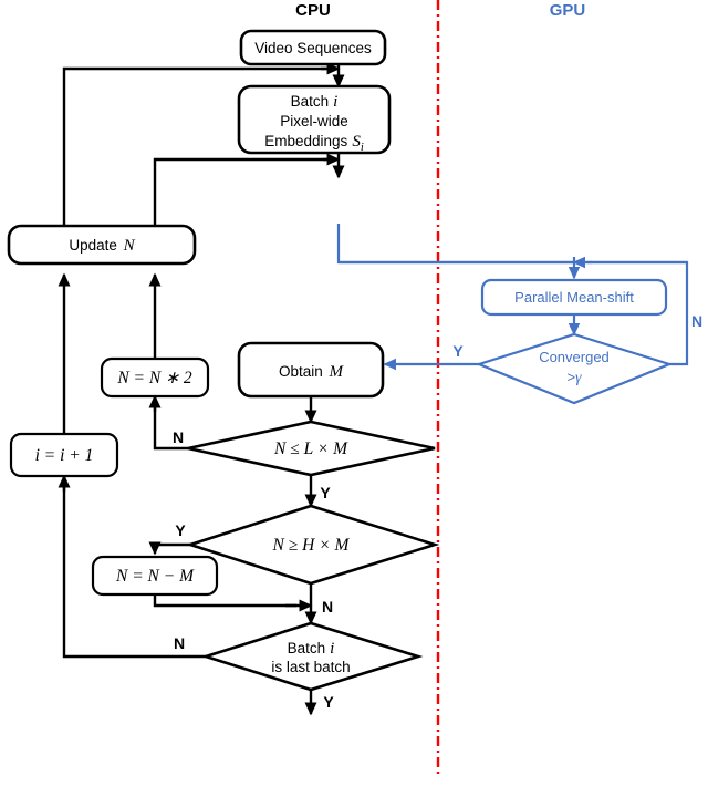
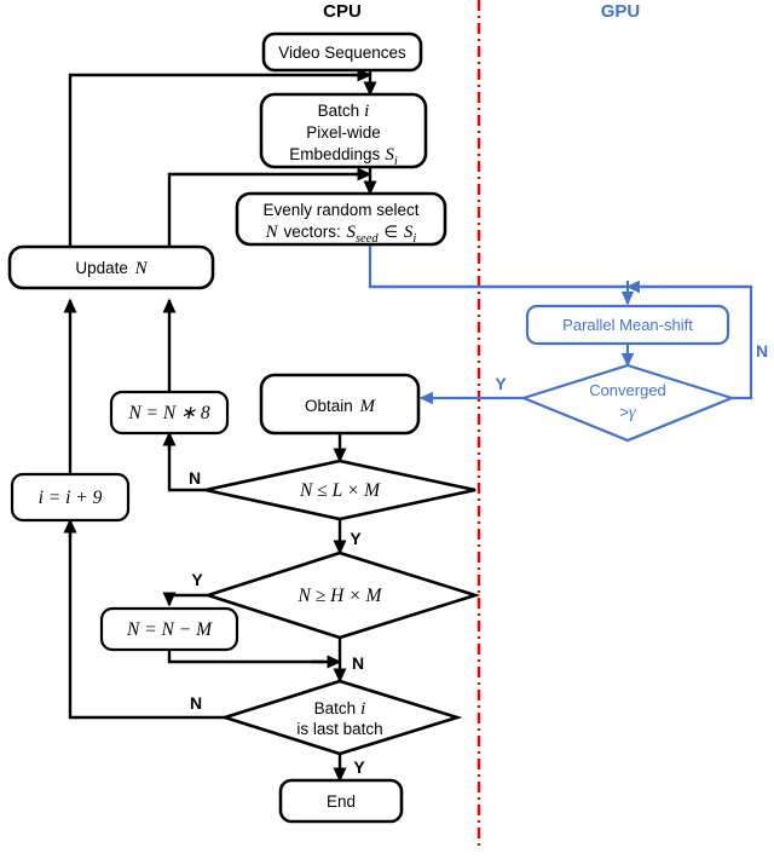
  CPU
  GPU
  Video Sequences
  Batch i
  Pixel-wide
  Embeddings Si
+ Evenly random select
+ N vectors: Sseed ∈ Si
  Update N
- N = N ∗ 2
+ N = N ∗ 8
- i = i + 1
+ i = i + 9
  Obtain M
  N = N − M
+ End
  N ≤ L × M
  N ≥ H × M
  Batch i
  is last batch
  Parallel Mean-shift
  Converged
  >γ
  N
  Y
  Y
  N
  N
  Y
  Y
  N
